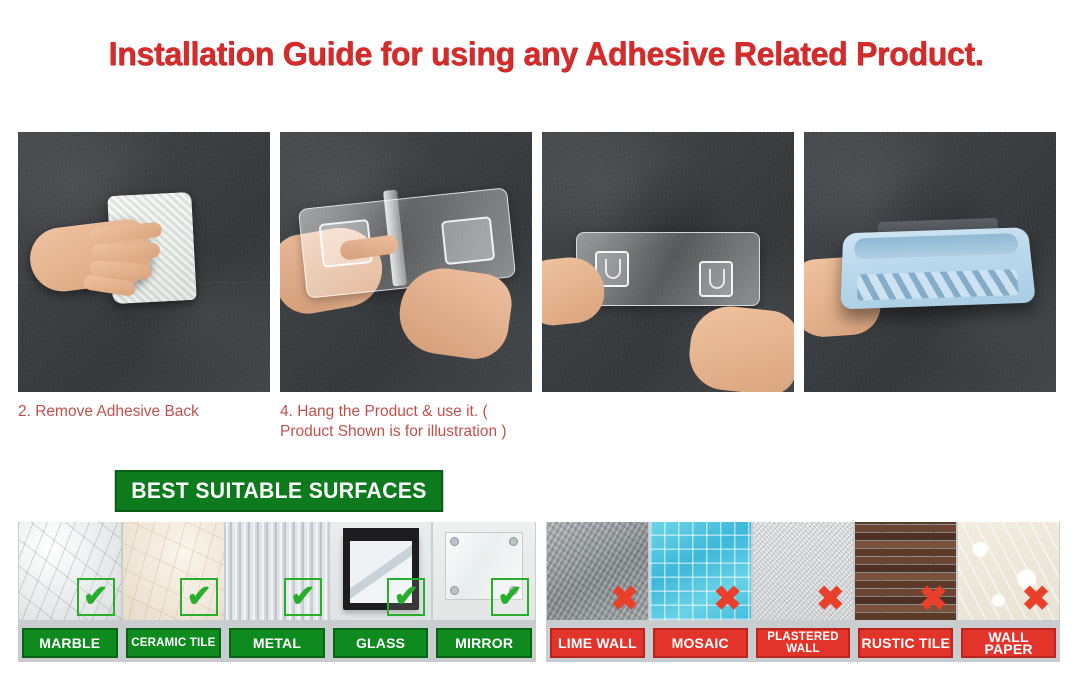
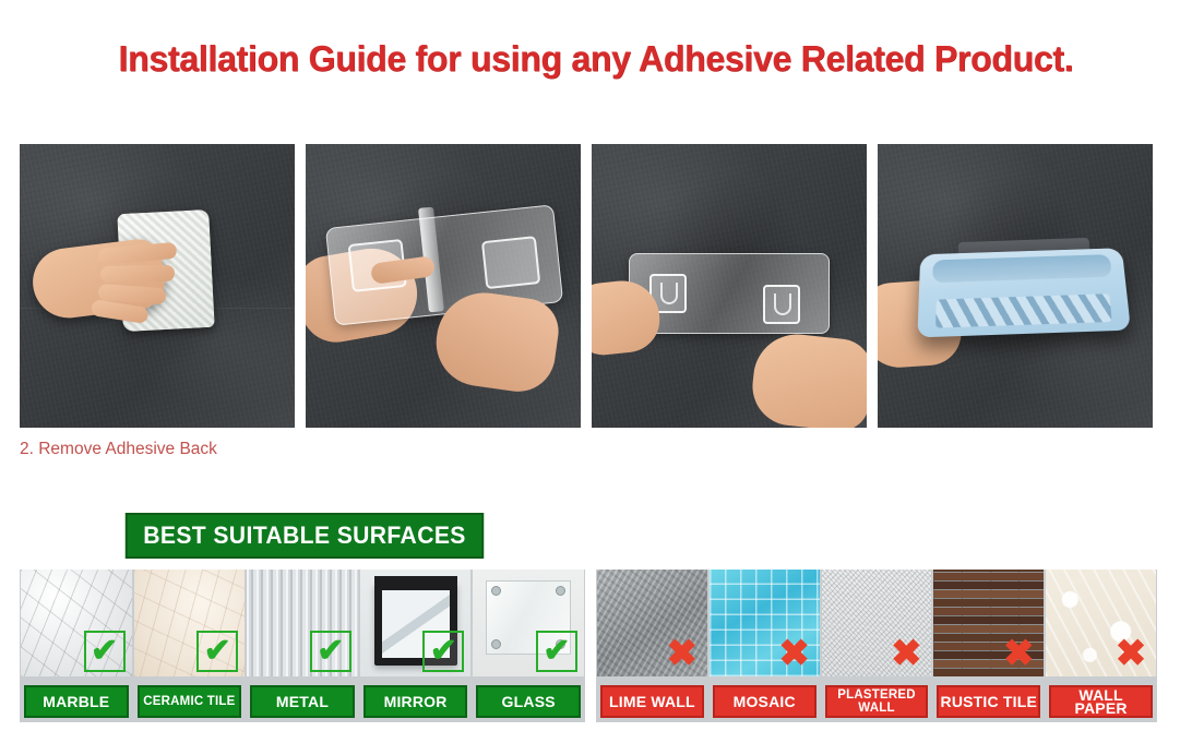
  Installation Guide for using any Adhesive Related Product.
  2. Remove Adhesive Back
- 4. Hang the Product & use it. ( Product Shown is for illustration )
  BEST SUITABLE SURFACES
  ✔
  MARBLE
  ✔
  CERAMIC TILE
  ✔
  METAL
  ✔
- GLASS
+ MIRROR
  ✔
- MIRROR
+ GLASS
  ✖
  LIME WALL
  ✖
  MOSAIC
  ✖
  PLASTERED WALL
  ✖
  RUSTIC TILE
  ✖
  WALL PAPER
